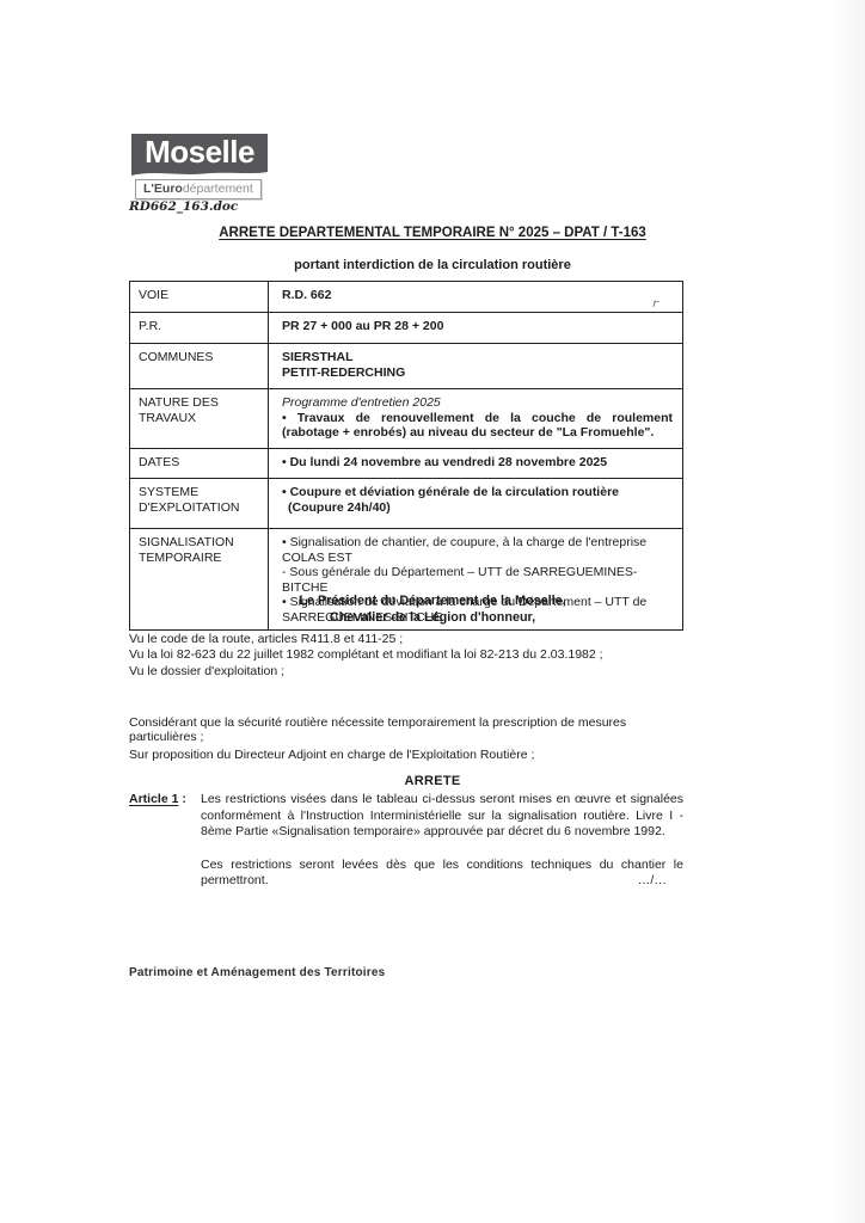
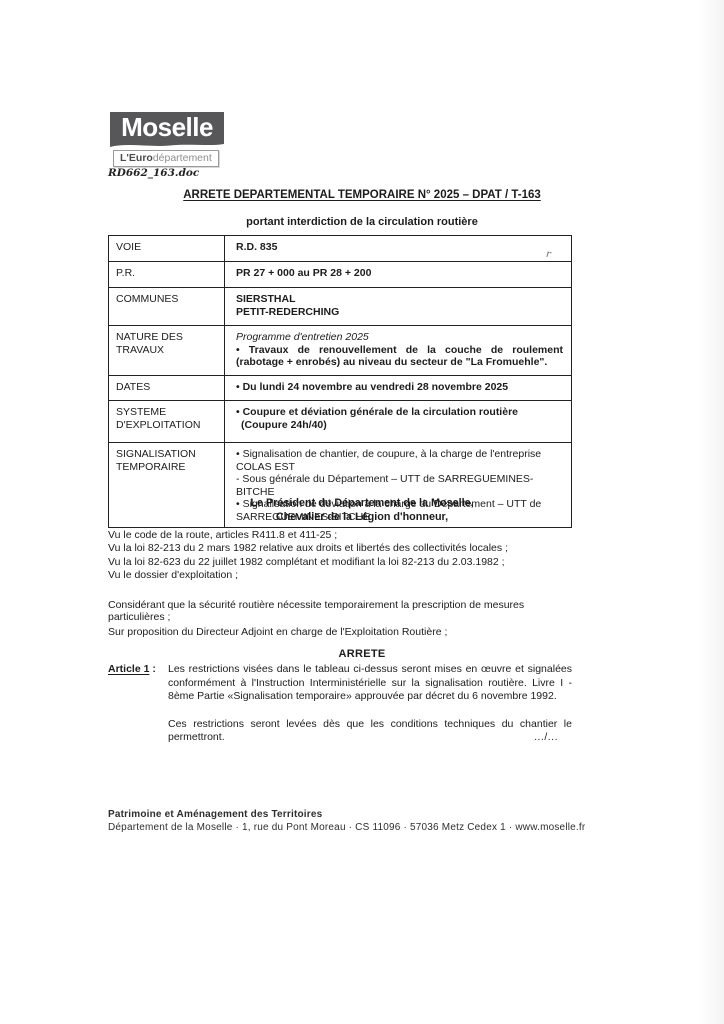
  Moselle
  L'Eurodépartement
  RD662_163.doc
  ARRETE DEPARTEMENTAL TEMPORAIRE N° 2025 – DPAT / T-163
  portant interdiction de la circulation routière
- VOIE	R.D. 662
+ VOIE	R.D. 835
  P.R.	PR 27 + 000 au PR 28 + 200
  COMMUNES	SIERSTHAL PETIT-REDERCHING
  NATURE DES TRAVAUX	Programme d'entretien 2025 • Travaux de renouvellement de la couche de roulement (rabotage + enrobés) au niveau du secteur de "La Fromuehle".
  DATES	• Du lundi 24 novembre au vendredi 28 novembre 2025
  SYSTEME D'EXPLOITATION	• Coupure et déviation générale de la circulation routière (Coupure 24h/40)
  SIGNALISATION TEMPORAIRE	• Signalisation de chantier, de coupure, à la charge de l'entreprise COLAS EST - Sous générale du Département – UTT de SARREGUEMINES-BITCHE • Signalisation de déviation à la charge du Département – UTT de SARREGUEMINES-BITCHE
  Le Président du Département de la Moselle,
  Chevalier de la Légion d'honneur,
  Vu le code de la route, articles R411.8 et 411-25 ;
+ Vu la loi 82-213 du 2 mars 1982 relative aux droits et libertés des collectivités locales ;
  Vu la loi 82-623 du 22 juillet 1982 complétant et modifiant la loi 82-213 du 2.03.1982 ;
  Vu le dossier d'exploitation ;
  Considérant que la sécurité routière nécessite temporairement la prescription de mesures particulières ;
  Sur proposition du Directeur Adjoint en charge de l'Exploitation Routière ;
  ARRETE
  Article 1 :
  Les restrictions visées dans le tableau ci-dessus seront mises en œuvre et signalées conformément à l'Instruction Interministérielle sur la signalisation routière. Livre I - 8ème Partie «Signalisation temporaire» approuvée par décret du 6 novembre 1992.
  Ces restrictions seront levées dès que les conditions techniques du chantier le permettront.
  .../...
  Patrimoine et Aménagement des Territoires
+ Département de la Moselle · 1, rue du Pont Moreau · CS 11096 · 57036 Metz Cedex 1 · www.moselle.fr
